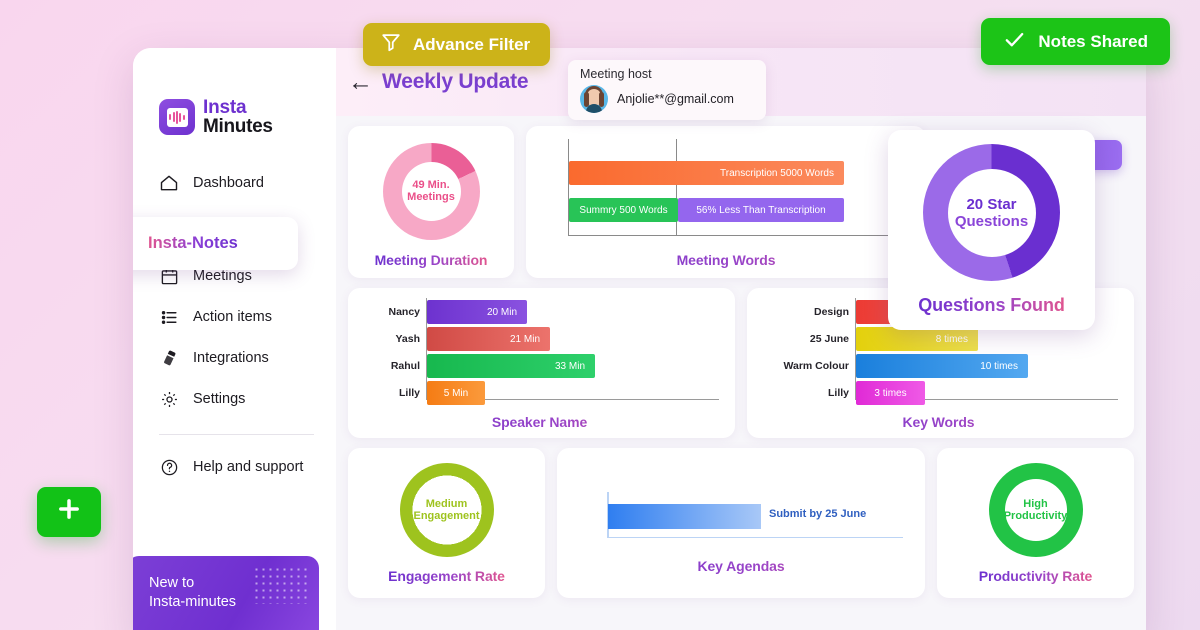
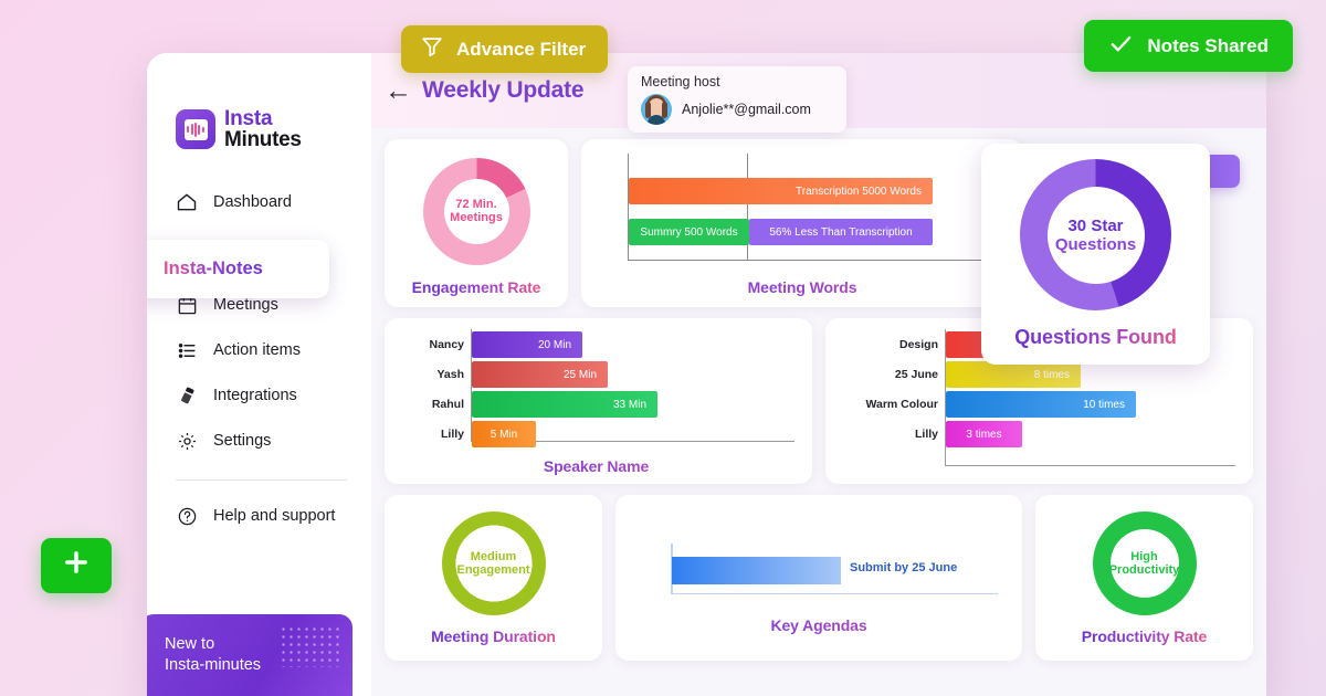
  Insta
  Minutes
  Dashboard
  Meetings
  Action items
  Integrations
  Settings
  Help and support
  New to
  Insta-minutes
  ←
  Weekly Update
  Meeting host
  Anjolie**@gmail.com
- 49 Min.
+ 72 Min.
  Meetings
- Meeting Duration
+ Engagement Rate
  Transcription 5000 Words
  Summry 500 Words
  56% Less Than Transcription
  Meeting Words
  Nancy
  20 Min
  Yash
- 21 Min
+ 25 Min
  Rahul
  33 Min
  Lilly
  5 Min
  Speaker Name
  Design
  25 June
  8 times
  Warm Colour
  10 times
  Lilly
  3 times
- Key Words
  Medium
  Engagement
- Engagement Rate
+ Meeting Duration
  Submit by 25 June
  Key Agendas
  High
  Productivity
  Productivity Rate
  Insta-Notes
  Advance Filter
  Notes Shared
- 20 Star
+ 30 Star
  Questions
  Questions Found
